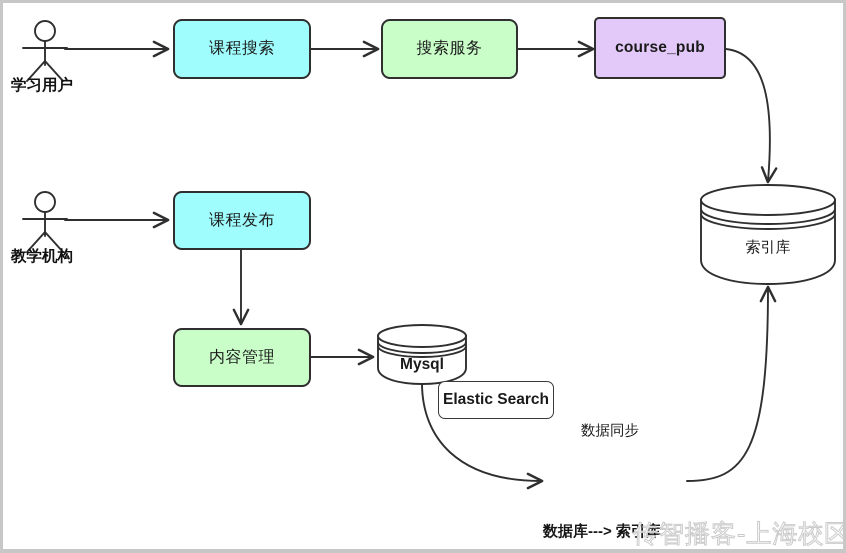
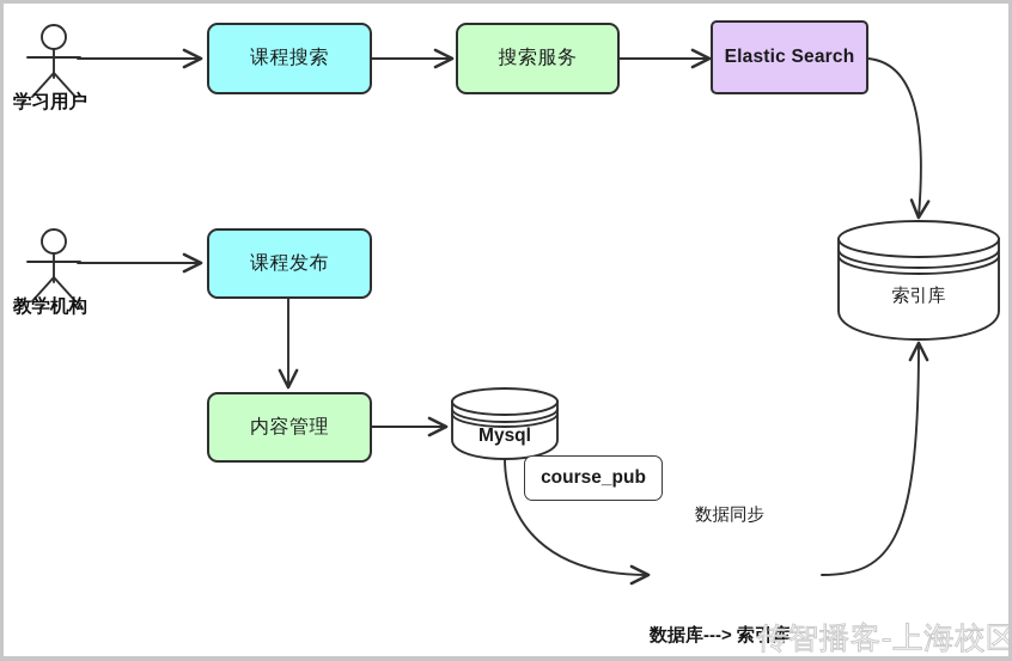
  学习用户
  教学机构
  课程搜索
  搜索服务
- course_pub
+ Elastic Search
  课程发布
  内容管理
- Elastic Search
+ course_pub
  索引库
  Mysql
  数据同步
  数据库---> 索引库
  传智播客-上海校区
